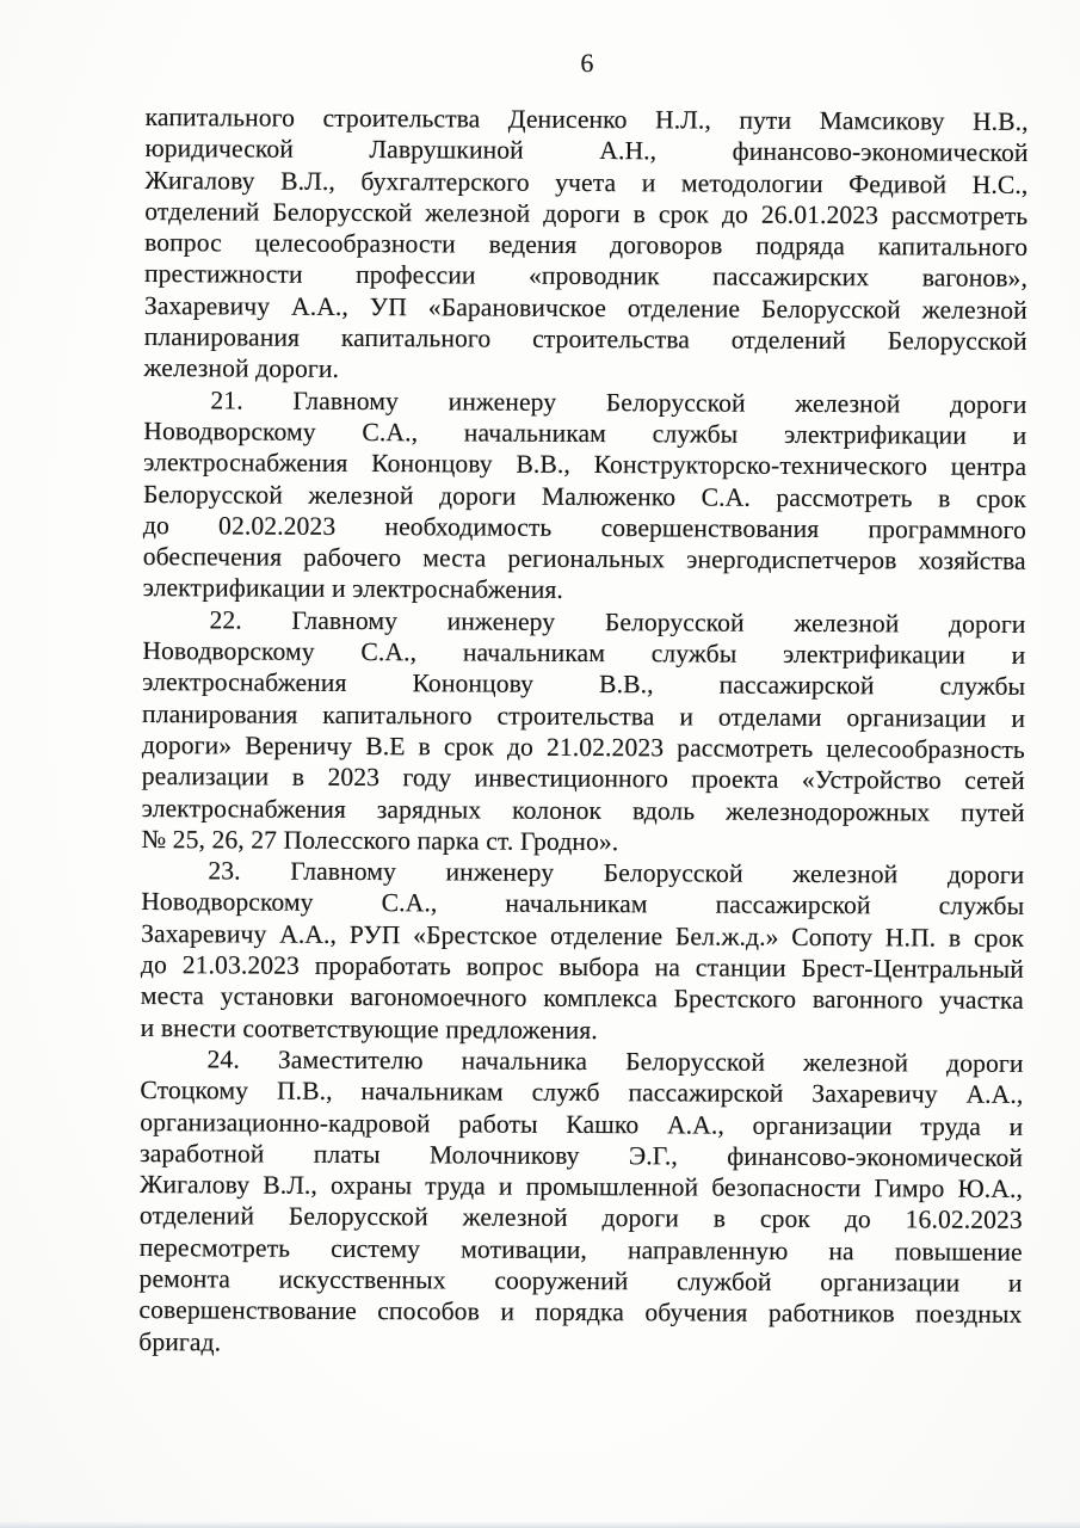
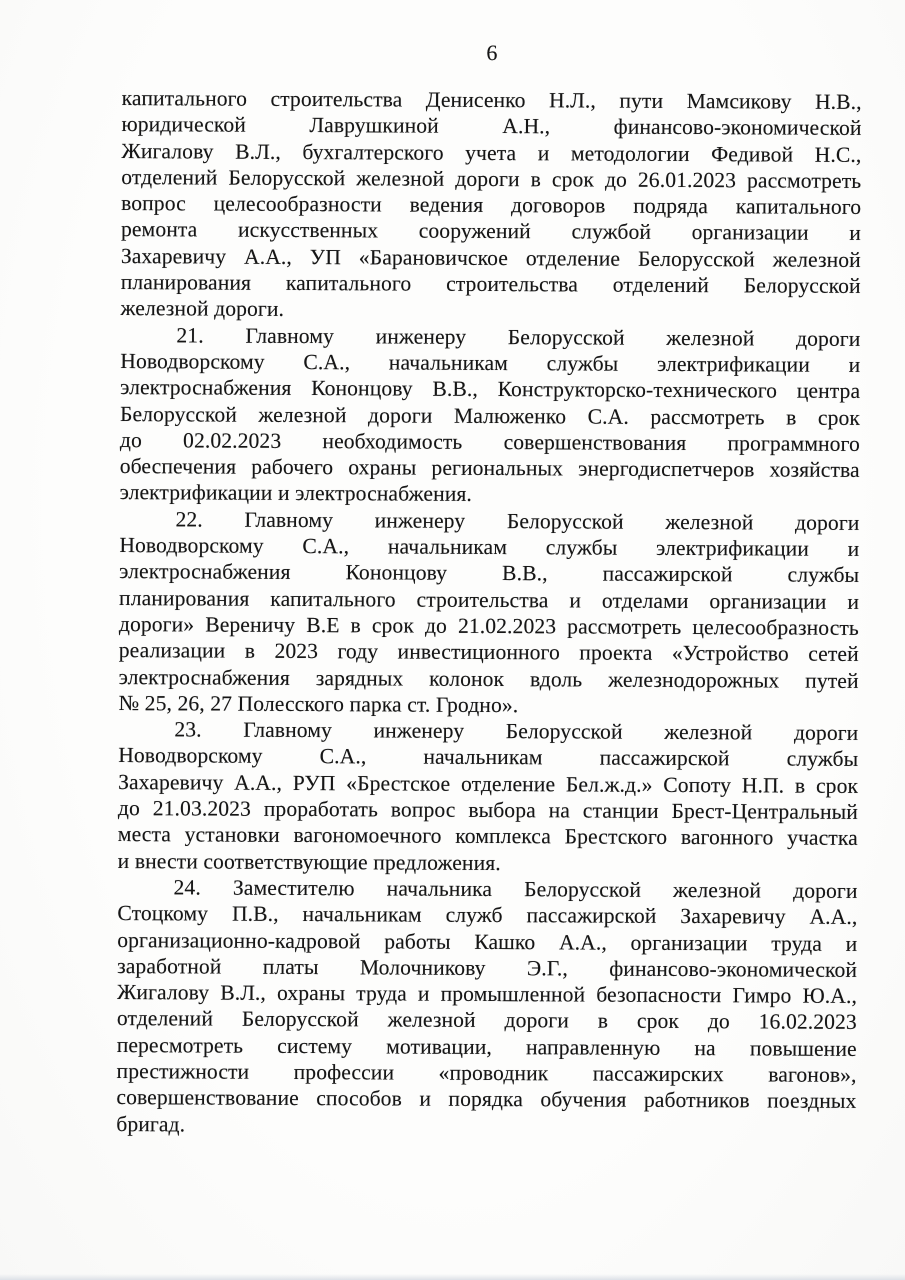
  6
  капитального строительства Денисенко Н.Л., пути Мамсикову Н.В.,
  юридической Лаврушкиной А.Н., финансово-экономической
  Жигалову В.Л., бухгалтерского учета и методологии Федивой Н.С.,
  отделений Белорусской железной дороги в срок до 26.01.2023 рассмотреть
  вопрос целесообразности ведения договоров подряда капитального
- престижности профессии «проводник пассажирских вагонов»,
+ ремонта искусственных сооружений службой организации и
  Захаревичу А.А., УП «Барановичское отделение Белорусской железной
  планирования капитального строительства отделений Белорусской
  железной дороги.
  21. Главному инженеру Белорусской железной дороги
  Новодворскому С.А., начальникам службы электрификации и
  электроснабжения Кононцову В.В., Конструкторско-технического центра
  Белорусской железной дороги Малюженко С.А. рассмотреть в срок
  до 02.02.2023 необходимость совершенствования программного
- обеспечения рабочего места региональных энергодиспетчеров хозяйства
+ обеспечения рабочего охраны региональных энергодиспетчеров хозяйства
  электрификации и электроснабжения.
  22. Главному инженеру Белорусской железной дороги
  Новодворскому С.А., начальникам службы электрификации и
  электроснабжения Кононцову В.В., пассажирской службы
  планирования капитального строительства и отделами организации и
  дороги» Вереничу В.Е в срок до 21.02.2023 рассмотреть целесообразность
  реализации в 2023 году инвестиционного проекта «Устройство сетей
  электроснабжения зарядных колонок вдоль железнодорожных путей
  № 25, 26, 27 Полесского парка ст. Гродно».
  23. Главному инженеру Белорусской железной дороги
  Новодворскому С.А., начальникам пассажирской службы
  Захаревичу А.А., РУП «Брестское отделение Бел.ж.д.» Сопоту Н.П. в срок
  до 21.03.2023 проработать вопрос выбора на станции Брест-Центральный
  места установки вагономоечного комплекса Брестского вагонного участка
  и внести соответствующие предложения.
  24. Заместителю начальника Белорусской железной дороги
  Стоцкому П.В., начальникам служб пассажирской Захаревичу А.А.,
  организационно-кадровой работы Кашко А.А., организации труда и
  заработной платы Молочникову Э.Г., финансово-экономической
  Жигалову В.Л., охраны труда и промышленной безопасности Гимро Ю.А.,
  отделений Белорусской железной дороги в срок до 16.02.2023
  пересмотреть систему мотивации, направленную на повышение
- ремонта искусственных сооружений службой организации и
+ престижности профессии «проводник пассажирских вагонов»,
  совершенствование способов и порядка обучения работников поездных
  бригад.
